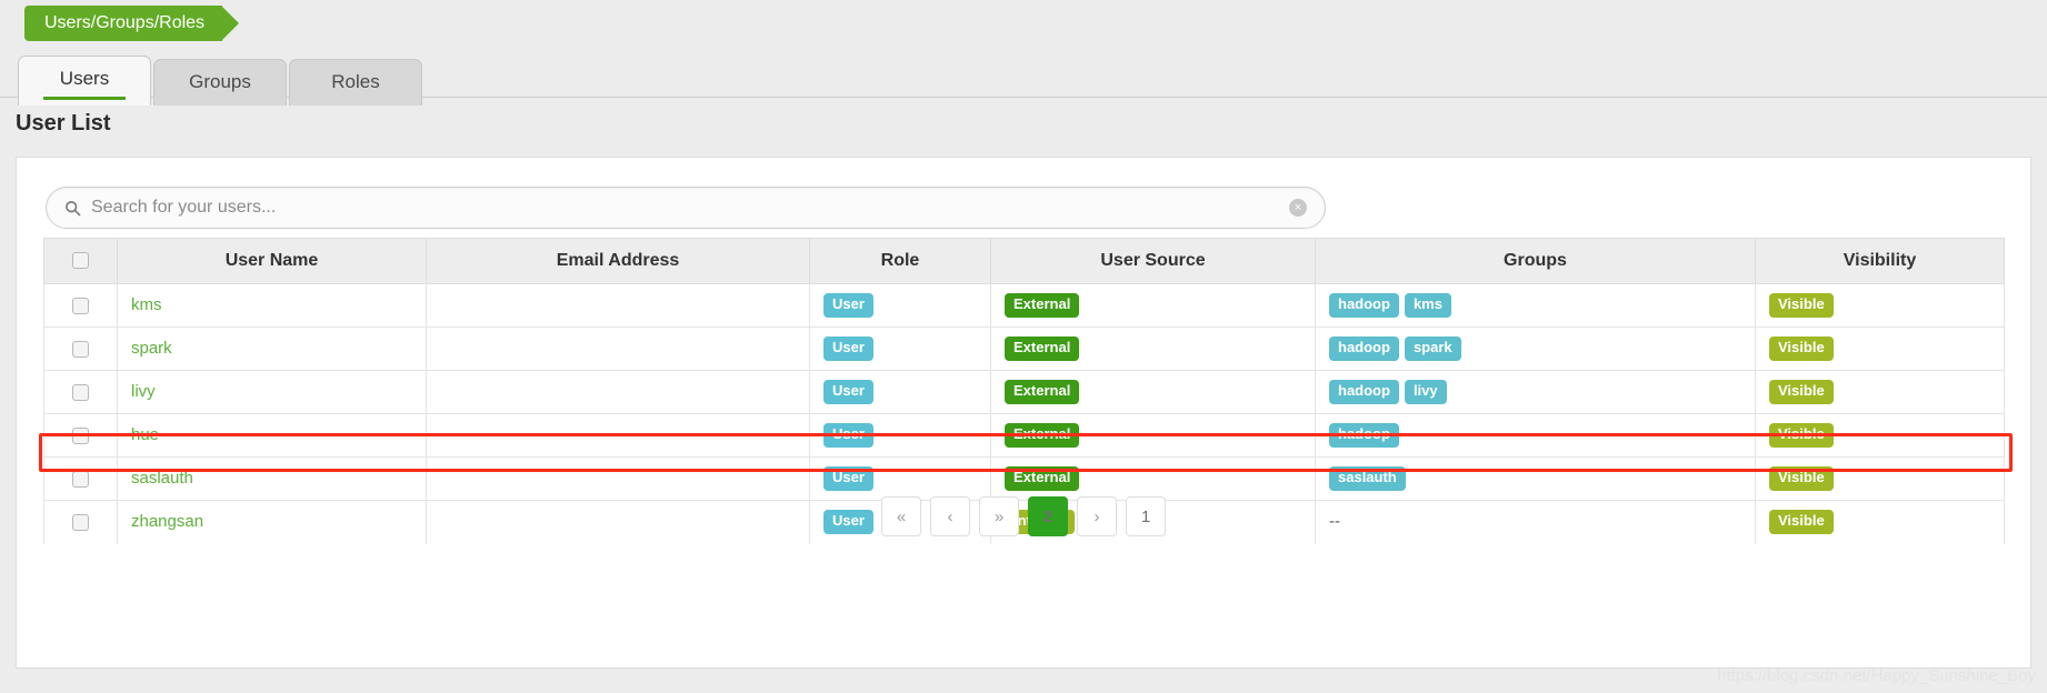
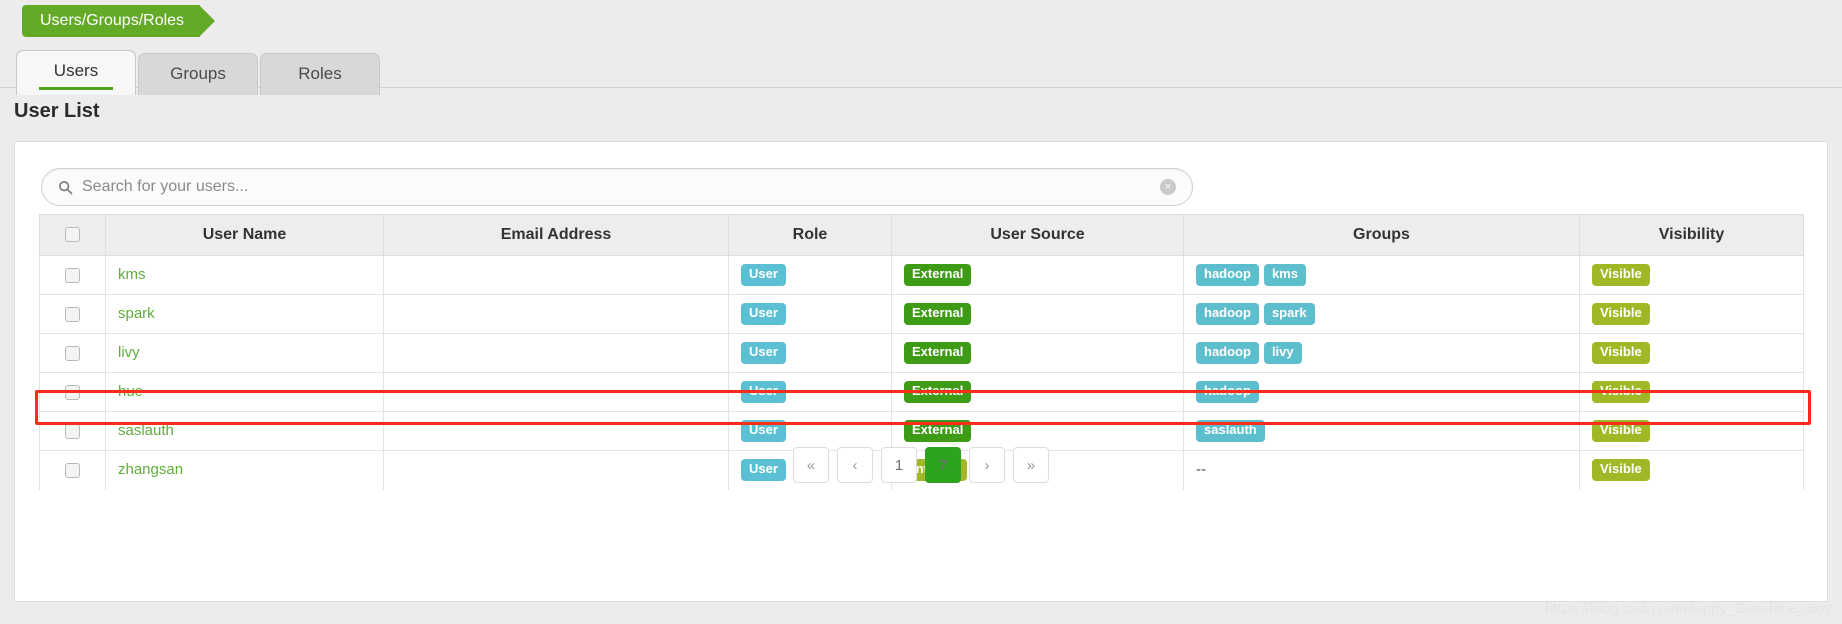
  Users/Groups/Roles
  Users
  Groups
  Roles
  User List
  Search for your users...
  ×
  	User Name	Email Address	Role	User Source	Groups	Visibility
  	kms		User	External	hadoop kms	Visible
  	spark		User	External	hadoop spark	Visible
  	livy		User	External	hadoop livy	Visible
  	hue		User	External	hadoop	Visible
  	saslauth		User	External	saslauth	Visible
  	zhangsan		User	n	--	Visible
  «
  ‹
- »
+ 1
- 2
+ 7
  ›
- 1
+ »
  https://blog.csdn.net/Happy_Sunshine_Boy
